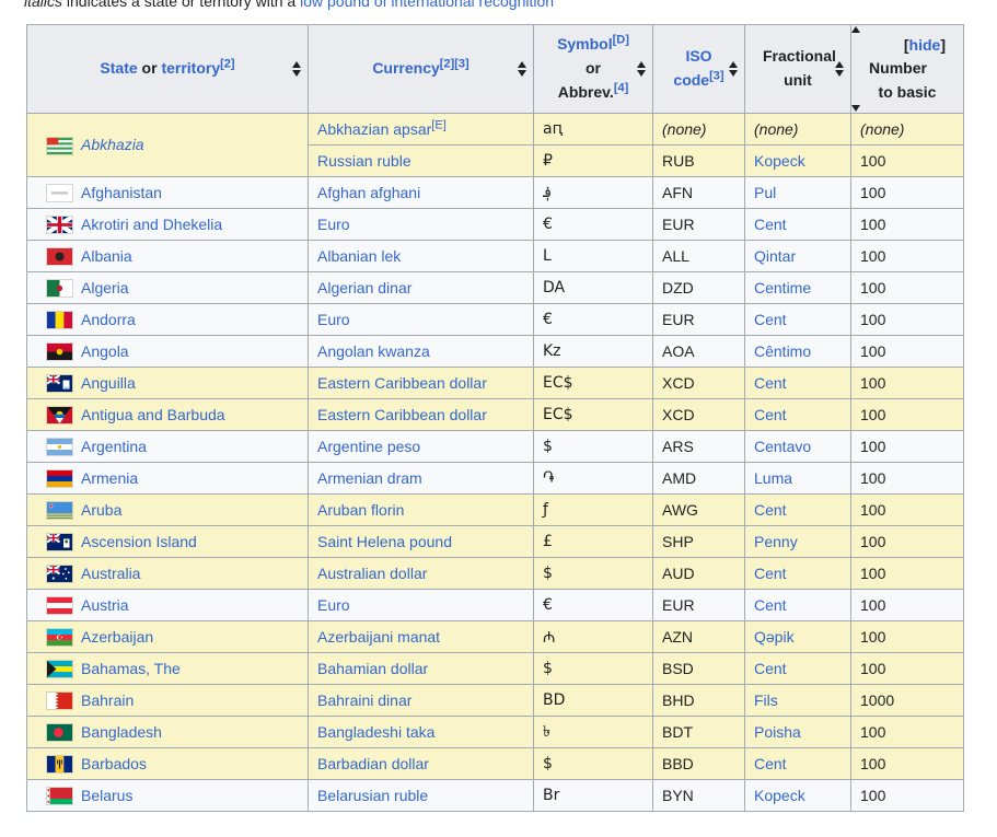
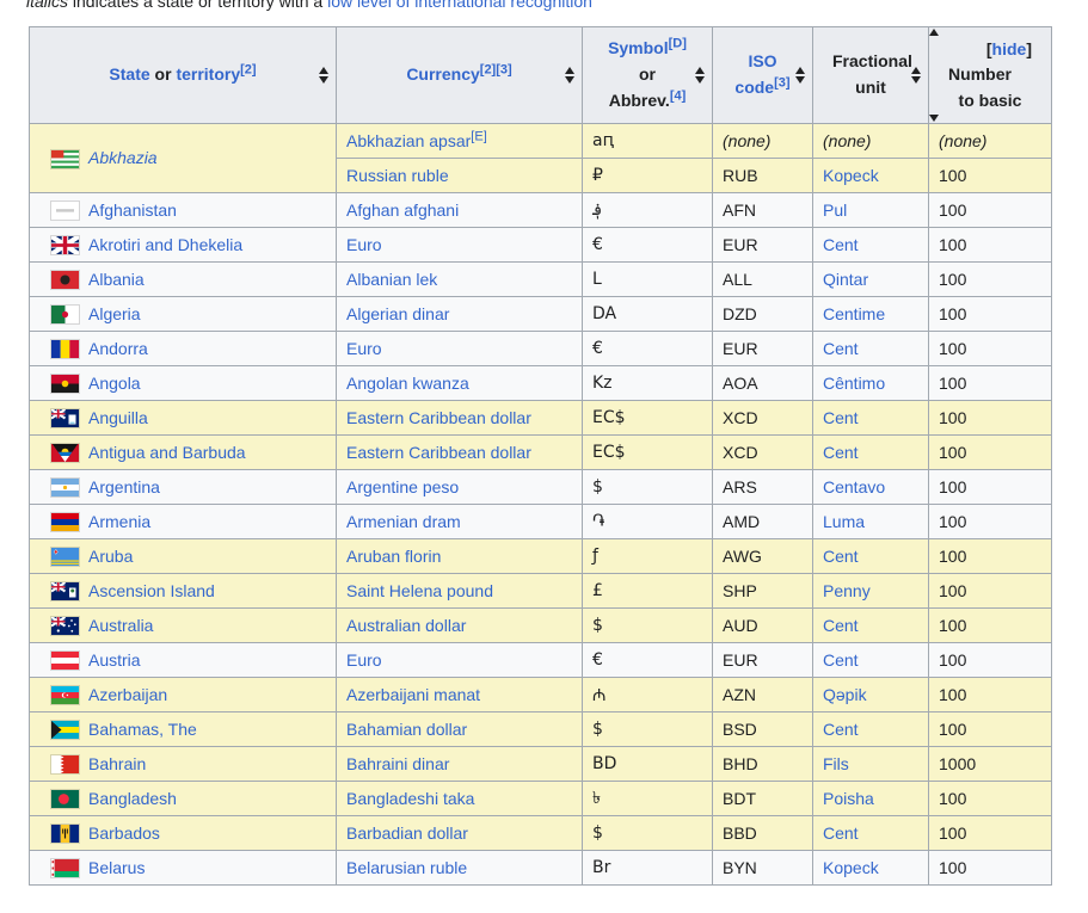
- italics indicates a state or territory with a low pound of international recognition
+ italics indicates a state or territory with a low level of international recognition
  State or territory[2]	Currency[2][3]	Symbol[D] or Abbrev.[4]	ISO code[3]	Fractional unit	[hide] Number to basic
  Abkhazia	Abkhazian apsar[E]	аԥ	(none)	(none)	(none)
  Russian ruble	₽	RUB	Kopeck	100
  Afghanistan	Afghan afghani	؋	AFN	Pul	100
  Akrotiri and Dhekelia	Euro	€	EUR	Cent	100
  Albania	Albanian lek	L	ALL	Qintar	100
  Algeria	Algerian dinar	DA	DZD	Centime	100
  Andorra	Euro	€	EUR	Cent	100
  Angola	Angolan kwanza	Kz	AOA	Cêntimo	100
  Anguilla	Eastern Caribbean dollar	EC$	XCD	Cent	100
  Antigua and Barbuda	Eastern Caribbean dollar	EC$	XCD	Cent	100
  Argentina	Argentine peso	$	ARS	Centavo	100
  Armenia	Armenian dram	֏	AMD	Luma	100
  Aruba	Aruban florin	ƒ	AWG	Cent	100
  Ascension Island	Saint Helena pound	£	SHP	Penny	100
  Australia	Australian dollar	$	AUD	Cent	100
  Austria	Euro	€	EUR	Cent	100
  Azerbaijan	Azerbaijani manat	₼	AZN	Qəpik	100
  Bahamas, The	Bahamian dollar	$	BSD	Cent	100
  Bahrain	Bahraini dinar	BD	BHD	Fils	1000
  Bangladesh	Bangladeshi taka	৳	BDT	Poisha	100
  Barbados	Barbadian dollar	$	BBD	Cent	100
  Belarus	Belarusian ruble	Br	BYN	Kopeck	100
